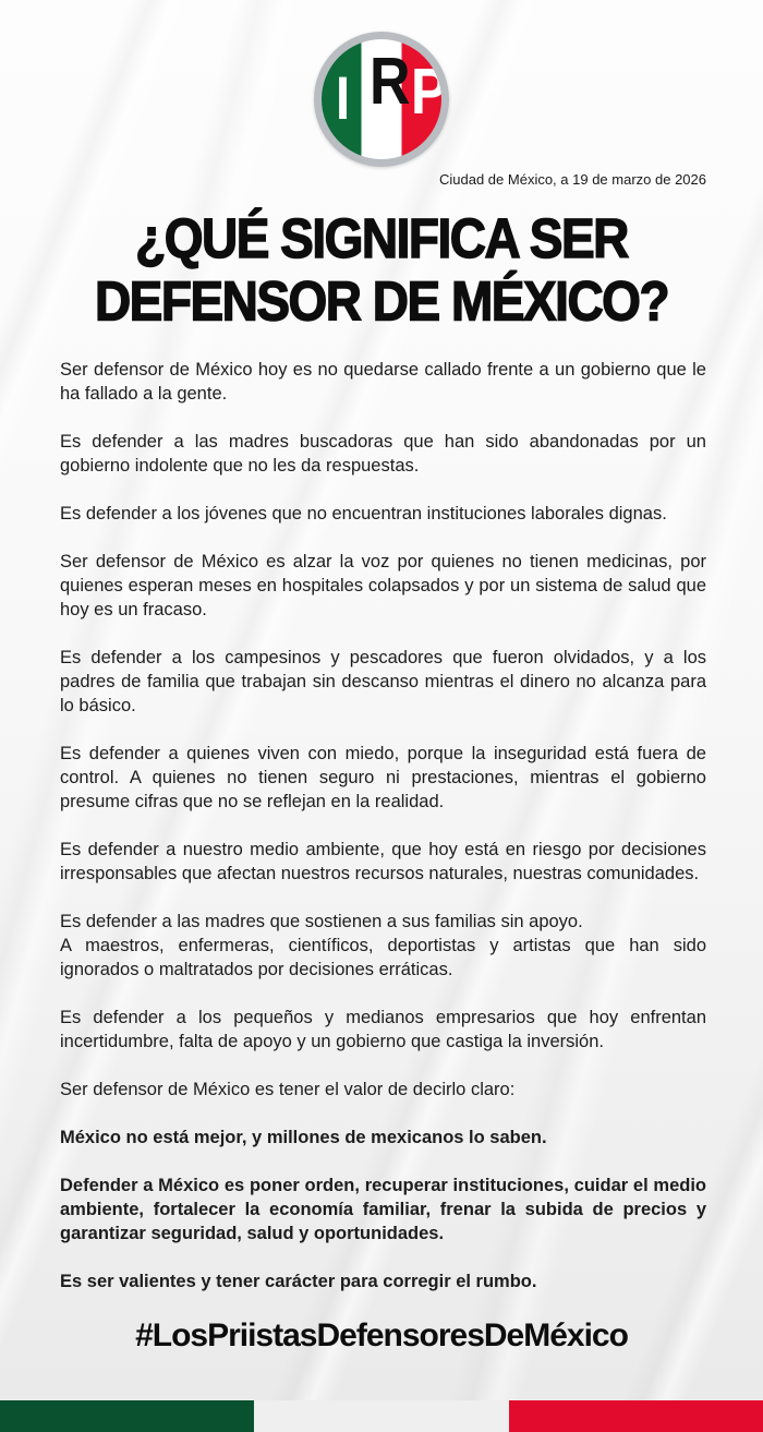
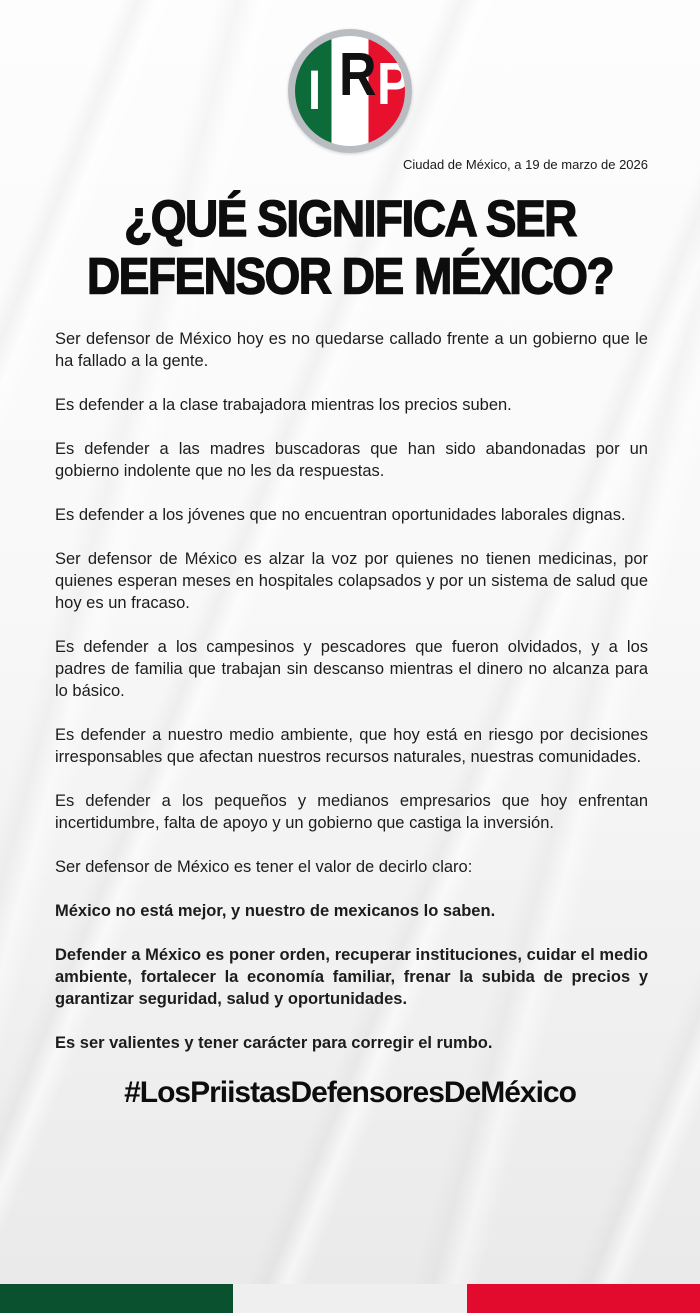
  I
  R
  P
  Ciudad de México, a 19 de marzo de 2026
  ¿QUÉ SIGNIFICA SER
  DEFENSOR DE MÉXICO?
  Ser defensor de México hoy es no quedarse callado frente a un gobierno que le ha fallado a la gente.
+ Es defender a la clase trabajadora mientras los precios suben.
  Es defender a las madres buscadoras que han sido abandonadas por un gobierno indolente que no les da respuestas.
- Es defender a los jóvenes que no encuentran instituciones laborales dignas.
+ Es defender a los jóvenes que no encuentran oportunidades laborales dignas.
  Ser defensor de México es alzar la voz por quienes no tienen medicinas, por quienes esperan meses en hospitales colapsados y por un sistema de salud que hoy es un fracaso.
  Es defender a los campesinos y pescadores que fueron olvidados, y a los padres de familia que trabajan sin descanso mientras el dinero no alcanza para lo básico.
- Es defender a quienes viven con miedo, porque la inseguridad está fuera de control. A quienes no tienen seguro ni prestaciones, mientras el gobierno presume cifras que no se reflejan en la realidad.
  Es defender a nuestro medio ambiente, que hoy está en riesgo por decisiones irresponsables que afectan nuestros recursos naturales, nuestras comunidades.
- Es defender a las madres que sostienen a sus familias sin apoyo.
- A maestros, enfermeras, científicos, deportistas y artistas que han sido ignorados o maltratados por decisiones erráticas.
  Es defender a los pequeños y medianos empresarios que hoy enfrentan incertidumbre, falta de apoyo y un gobierno que castiga la inversión.
  Ser defensor de México es tener el valor de decirlo claro:
- México no está mejor, y millones de mexicanos lo saben.
+ México no está mejor, y nuestro de mexicanos lo saben.
  Defender a México es poner orden, recuperar instituciones, cuidar el medio ambiente, fortalecer la economía familiar, frenar la subida de precios y garantizar seguridad, salud y oportunidades.
  Es ser valientes y tener carácter para corregir el rumbo.
  #LosPriistasDefensoresDeMéxico
